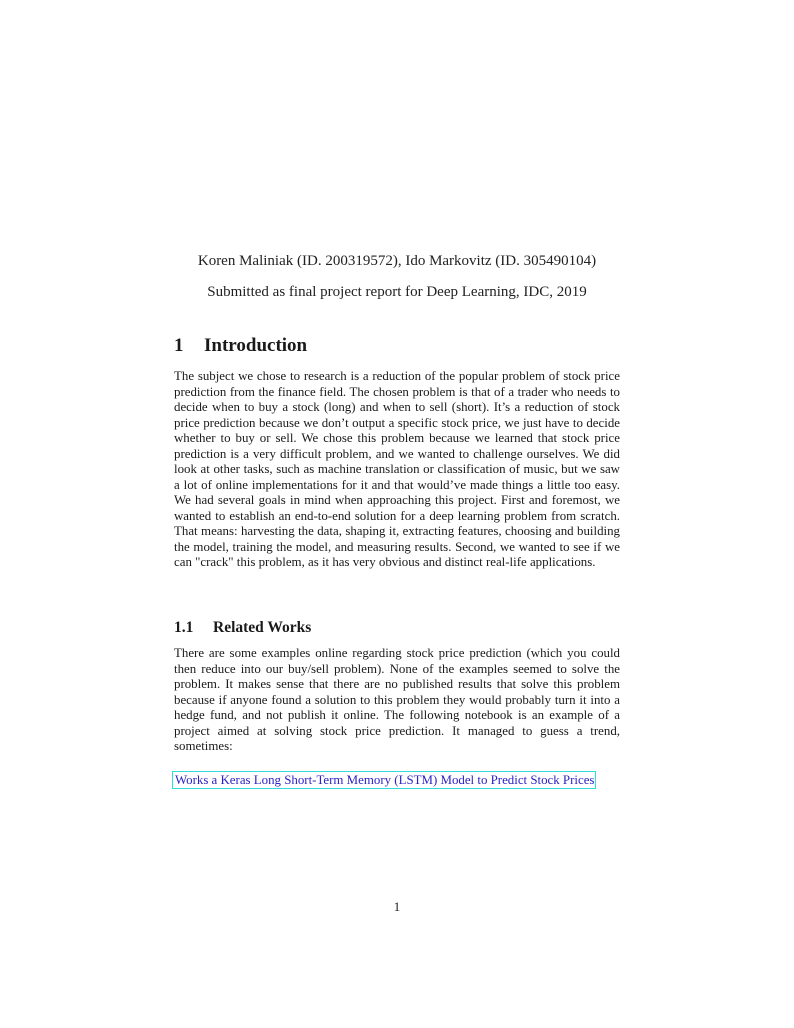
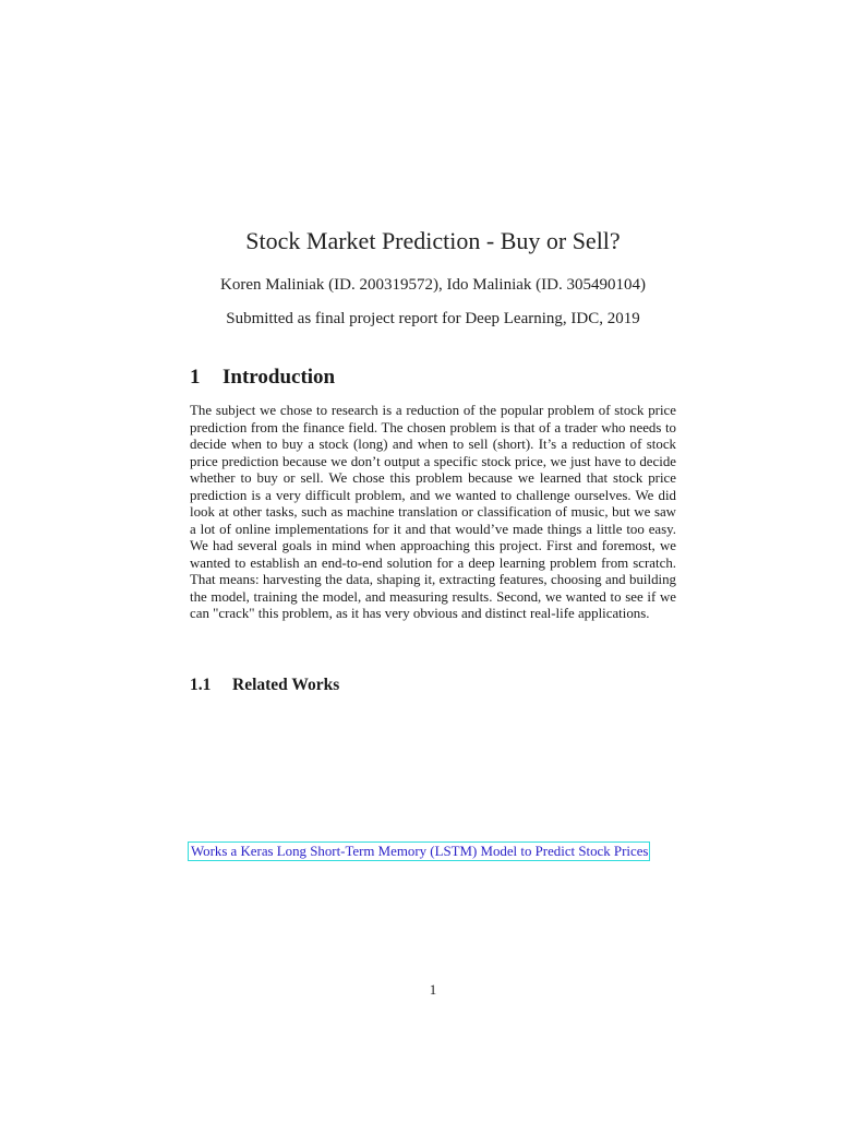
+ Stock Market Prediction - Buy or Sell?
- Koren Maliniak (ID. 200319572), Ido Markovitz (ID. 305490104)
+ Koren Maliniak (ID. 200319572), Ido Maliniak (ID. 305490104)
  Submitted as final project report for Deep Learning, IDC, 2019
  1 Introduction
  The subject we chose to research is a reduction of the popular problem of stock price prediction from the finance field. The chosen problem is that of a trader who needs to decide when to buy a stock (long) and when to sell (short). It’s a reduction of stock price prediction because we don’t output a specific stock price, we just have to decide whether to buy or sell. We chose this problem because we learned that stock price prediction is a very difficult problem, and we wanted to challenge ourselves. We did look at other tasks, such as machine translation or classification of music, but we saw a lot of online implementations for it and that would’ve made things a little too easy. We had several goals in mind when approaching this project. First and foremost, we wanted to establish an end-to-end solution for a deep learning problem from scratch. That means: harvesting the data, shaping it, extracting features, choosing and building the model, training the model, and measuring results. Second, we wanted to see if we can "crack" this problem, as it has very obvious and distinct real-life applications.
  1.1 Related Works
- There are some examples online regarding stock price prediction (which you could then reduce into our buy/sell problem). None of the examples seemed to solve the problem. It makes sense that there are no published results that solve this problem because if anyone found a solution to this problem they would probably turn it into a hedge fund, and not publish it online. The following notebook is an example of a project aimed at solving stock price prediction. It managed to guess a trend, sometimes:
  Works a Keras Long Short-Term Memory (LSTM) Model to Predict Stock Prices
  1
